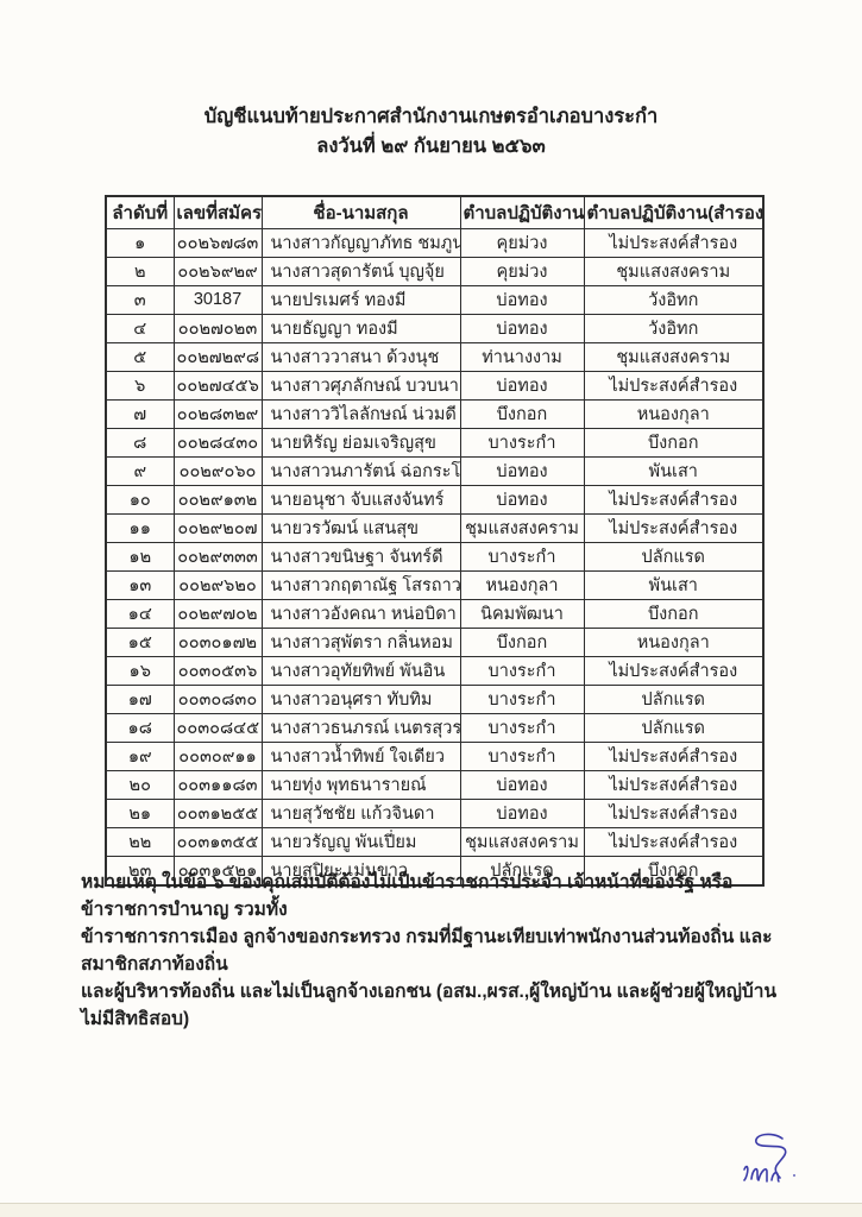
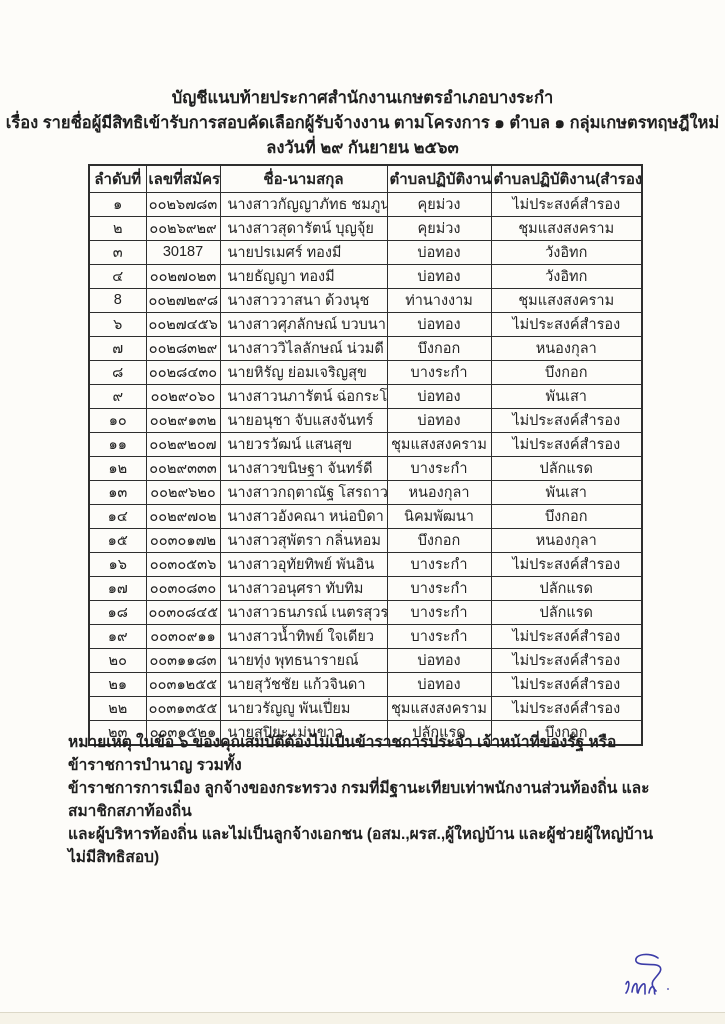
  บัญชีแนบท้ายประกาศสำนักงานเกษตรอำเภอบางระกำ
+ เรื่อง รายชื่อผู้มีสิทธิเข้ารับการสอบคัดเลือกผู้รับจ้างงาน ตามโครงการ ๑ ตำบล ๑ กลุ่มเกษตรทฤษฎีใหม่
  ลงวันที่ ๒๙ กันยายน ๒๕๖๓
  ลำดับที่	เลขที่สมัคร	ชื่อ-นามสกุล	ตำบลปฏิบัติงาน	ตำบลปฏิบัติงาน(สำรอง
  ๑	๐๐๒๖๗๘๓	นางสาวกัญญาภัทธ ชมภูนุ	คุยม่วง	ไม่ประสงค์สำรอง
  ๒	๐๐๒๖๙๒๙	นางสาวสุดารัตน์ บุญจุ้ย	คุยม่วง	ชุมแสงสงคราม
  ๓	30187	นายปรเมศร์ ทองมี	บ่อทอง	วังอิทก
  ๔	๐๐๒๗๐๒๓	นายธัญญา ทองมี	บ่อทอง	วังอิทก
- ๕	๐๐๒๗๒๙๘	นางสาววาสนา ด้วงนุช	ท่านางงาม	ชุมแสงสงคราม
+ 8	๐๐๒๗๒๙๘	นางสาววาสนา ด้วงนุช	ท่านางงาม	ชุมแสงสงคราม
  ๖	๐๐๒๗๔๕๖	นางสาวศุภลักษณ์ บวบนา	บ่อทอง	ไม่ประสงค์สำรอง
  ๗	๐๐๒๘๓๒๙	นางสาววิไลลักษณ์ น่วมดี	บึงกอก	หนองกุลา
  ๘	๐๐๒๘๔๓๐	นายหิรัญ ย่อมเจริญสุข	บางระกำ	บึงกอก
  ๙	๐๐๒๙๐๖๐	นางสาวนภารัตน์ ฉ่อกระโ	บ่อทอง	พันเสา
  ๑๐	๐๐๒๙๑๓๒	นายอนุชา จับแสงจันทร์	บ่อทอง	ไม่ประสงค์สำรอง
  ๑๑	๐๐๒๙๒๐๗	นายวรวัฒน์ แสนสุข	ชุมแสงสงคราม	ไม่ประสงค์สำรอง
  ๑๒	๐๐๒๙๓๓๓	นางสาวขนิษฐา จันทร์ดี	บางระกำ	ปลักแรด
  ๑๓	๐๐๒๙๖๒๐	นางสาวกฤตาณัฐ โสรถาว	หนองกุลา	พันเสา
  ๑๔	๐๐๒๙๗๐๒	นางสาวอังคณา หน่อบิดา	นิคมพัฒนา	บึงกอก
  ๑๕	๐๐๓๐๑๗๒	นางสาวสุพัตรา กลิ่นหอม	บึงกอก	หนองกุลา
  ๑๖	๐๐๓๐๕๓๖	นางสาวอุทัยทิพย์ พันอิน	บางระกำ	ไม่ประสงค์สำรอง
  ๑๗	๐๐๓๐๘๓๐	นางสาวอนุศรา ทับทิม	บางระกำ	ปลักแรด
  ๑๘	๐๐๓๐๘๔๕	นางสาวธนภรณ์ เนตรสุวร	บางระกำ	ปลักแรด
  ๑๙	๐๐๓๐๙๑๑	นางสาวน้ำทิพย์ ใจเดียว	บางระกำ	ไม่ประสงค์สำรอง
  ๒๐	๐๐๓๑๑๘๓	นายทุ่ง พุทธนารายณ์	บ่อทอง	ไม่ประสงค์สำรอง
  ๒๑	๐๐๓๑๒๕๕	นายสุวัชชัย แก้วจินดา	บ่อทอง	ไม่ประสงค์สำรอง
  ๒๒	๐๐๓๑๓๕๕	นายวรัญญู พันเปี่ยม	ชุมแสงสงคราม	ไม่ประสงค์สำรอง
  ๒๓	๐๐๓๑๕๒๑	นายสุปิยะ เม่นขาว	ปลักแรด	บึงกอก
  หมายเหตุ ในข้อ ๖ ของคุณสมบัติต้องไม่เป็นข้าราชการประจำ เจ้าหน้าที่ของรัฐ หรือข้าราชการบำนาญ รวมทั้ง
  ข้าราชการการเมือง ลูกจ้างของกระทรวง กรมที่มีฐานะเทียบเท่าพนักงานส่วนท้องถิ่น และสมาชิกสภาท้องถิ่น
  และผู้บริหารท้องถิ่น และไม่เป็นลูกจ้างเอกชน (อสม.,ผรส.,ผู้ใหญ่บ้าน และผู้ช่วยผู้ใหญ่บ้าน ไม่มีสิทธิสอบ)
